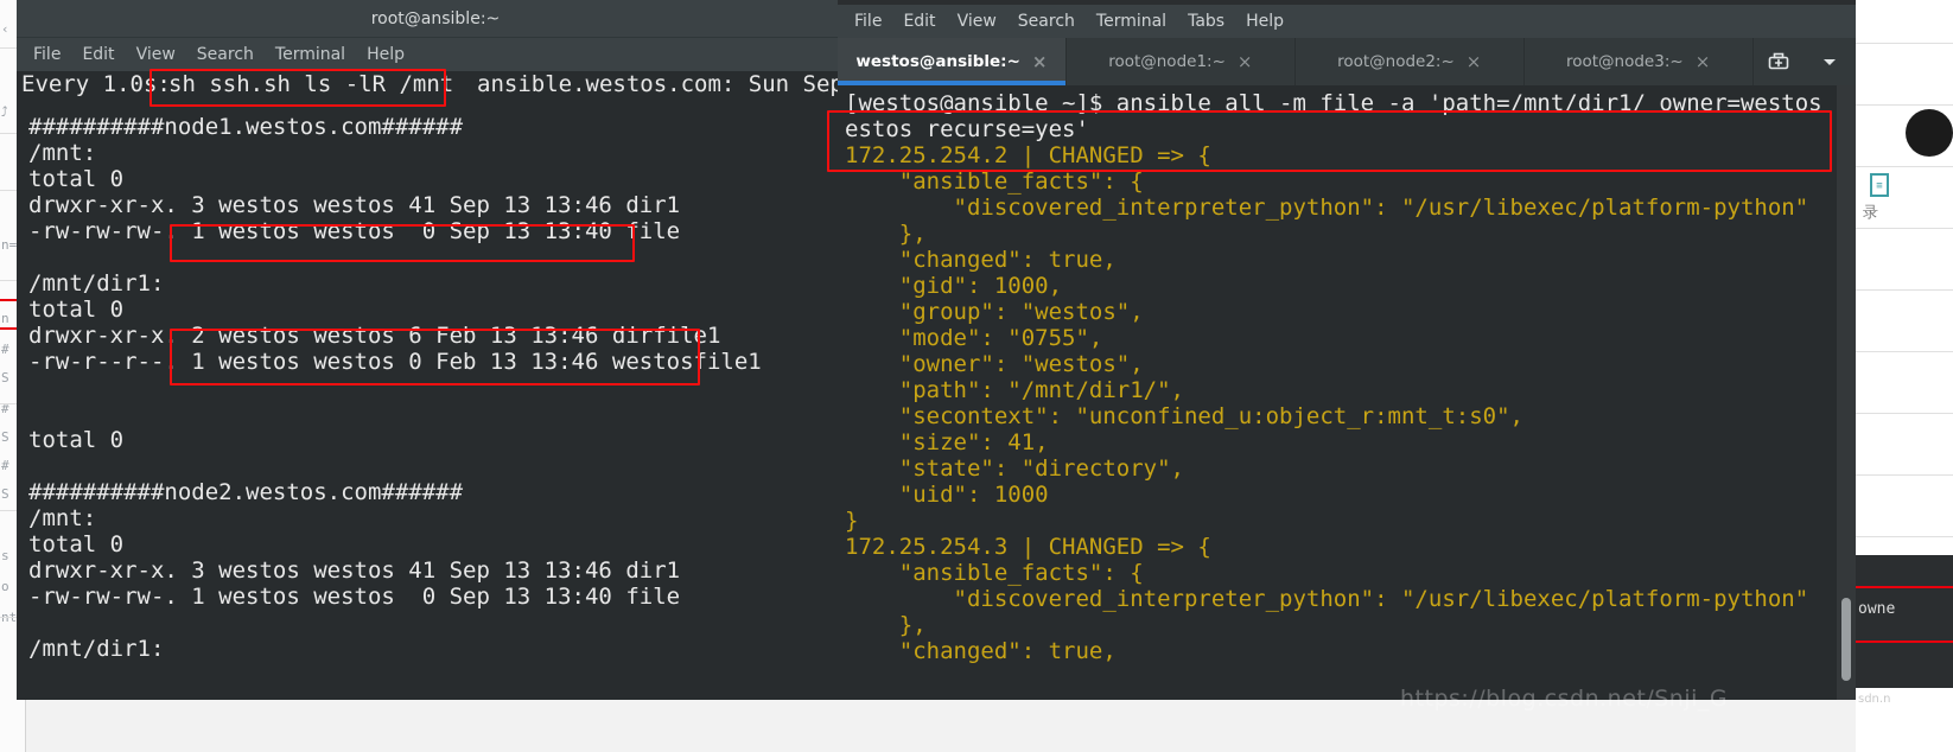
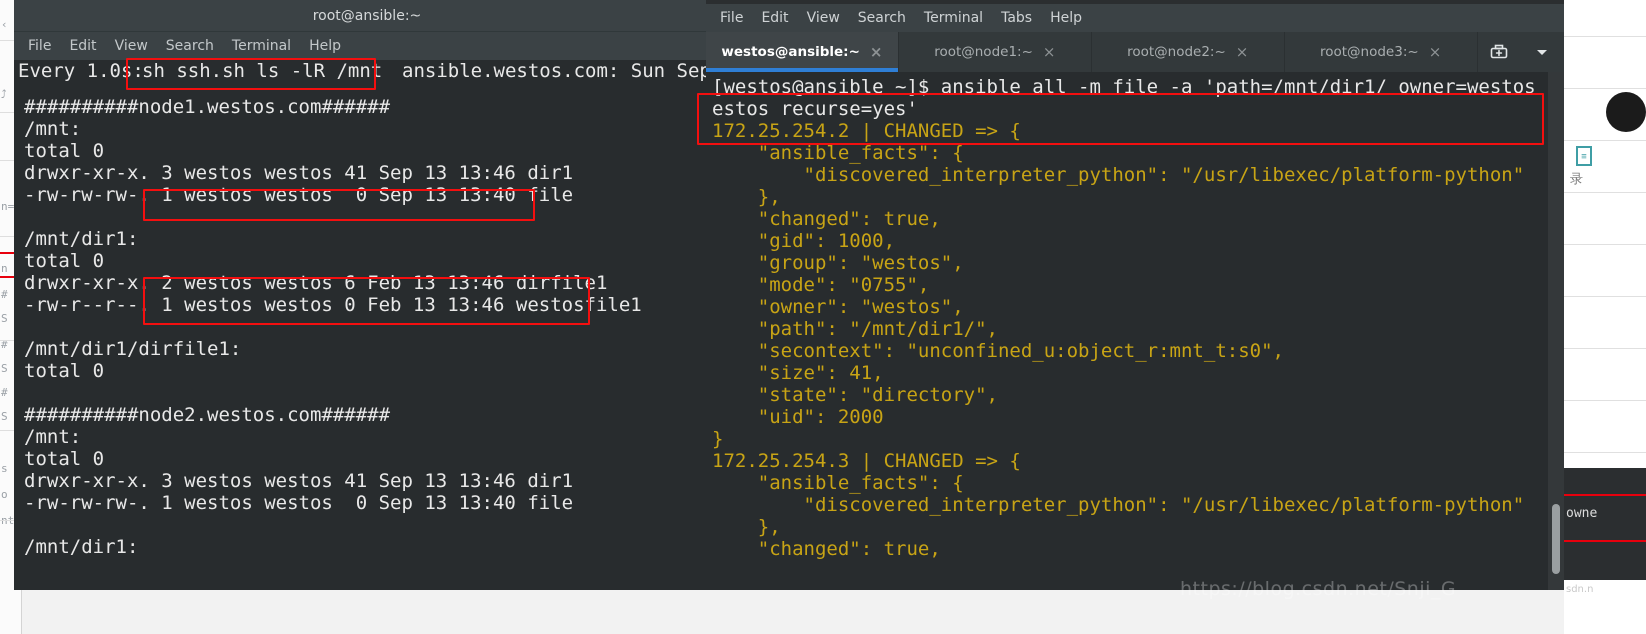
  ‹
  ⤴
  n=
  n
  #
  S
  #
  S
  #
  S
  s
  o
  root@ansible:~
  File
  Edit
  View
  Search
  Terminal
  Help
  Every 1.0s:
  sh ssh.sh ls -lR /mnt
  ansible.westos.com: Sun Se
  ##########node1.westos.com######
  /mnt:
  total 0
  drwxr-xr-x. 3 westos westos 41 Sep 13 13:46 dir1
  -rw-rw-rw-. 1 westos westos 0 Sep 13 13:40 file
  /mnt/dir1:
  total 0
  drwxr-xr-x. 2 westos westos 6 Feb 13 13:46 dirfile1
  -rw-r--r--. 1 westos westos 0 Feb 13 13:46 westosfile1
+ /mnt/dir1/dirfile1:
  total 0
  ##########node2.westos.com######
  /mnt:
  total 0
  drwxr-xr-x. 3 westos westos 41 Sep 13 13:46 dir1
  -rw-rw-rw-. 1 westos westos 0 Sep 13 13:40 file
  /mnt/dir1:
  File
  Edit
  View
  Search
  Terminal
  Tabs
  Help
  westos@ansible:~
  ×
  root@node1:~
  ×
  root@node2:~
  ×
  root@node3:~
  ×
  [westos@ansible ~]$ ansible all -m file -a 'path=/mnt/dir1/ owner=westos
  estos recurse=yes'
  172.25.254.2 | CHANGED => {
  "ansible_facts": {
  "discovered_interpreter_python": "/usr/libexec/platform-python"
  },
  "changed": true,
  "gid": 1000,
  "group": "westos",
  "mode": "0755",
  "owner": "westos",
  "path": "/mnt/dir1/",
  "secontext": "unconfined_u:object_r:mnt_t:s0",
  "size": 41,
  "state": "directory",
- "uid": 1000
+ "uid": 2000
  }
  172.25.254.3 | CHANGED => {
  "ansible_facts": {
  "discovered_interpreter_python": "/usr/libexec/platform-python"
  },
  "changed": true,
  ≡
  录
  owne
  sdn.n
  https://blog.csdn.net/Snji_G
